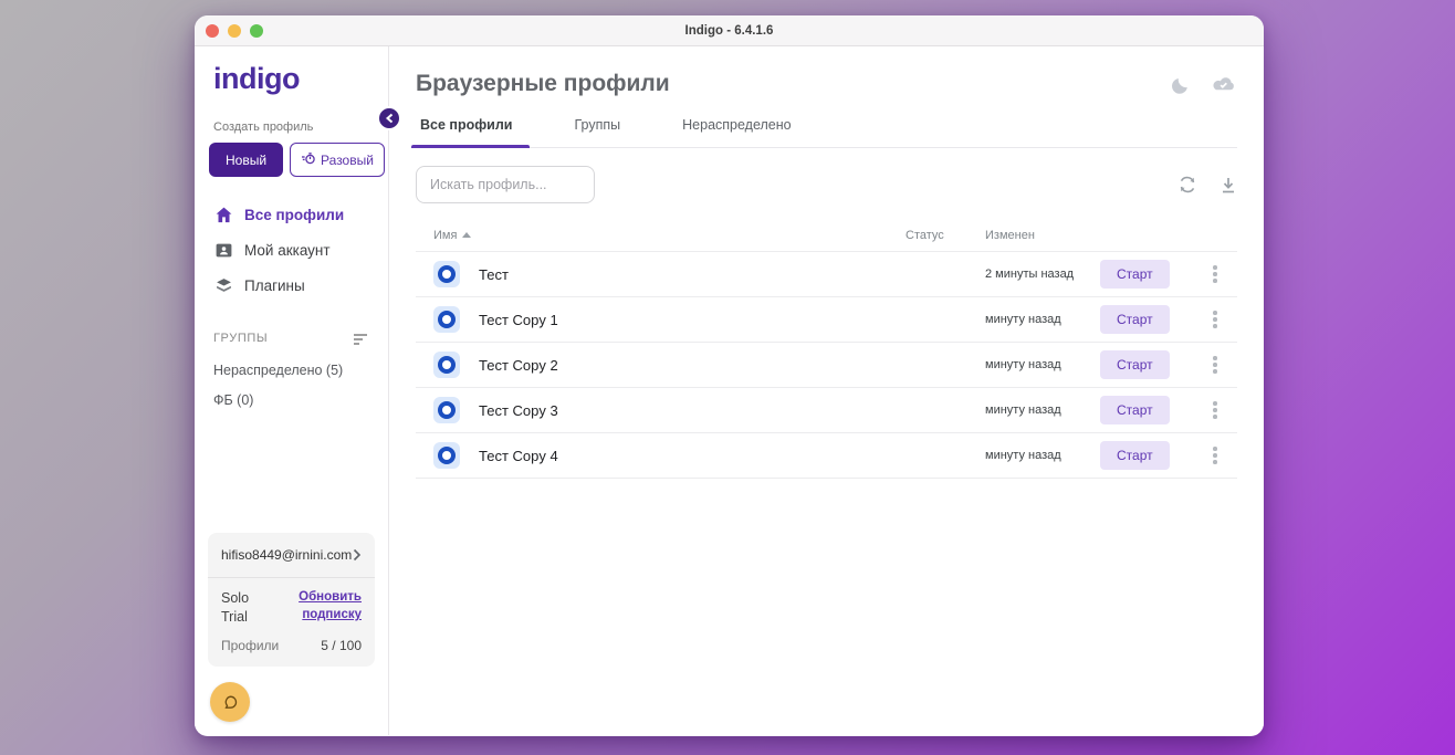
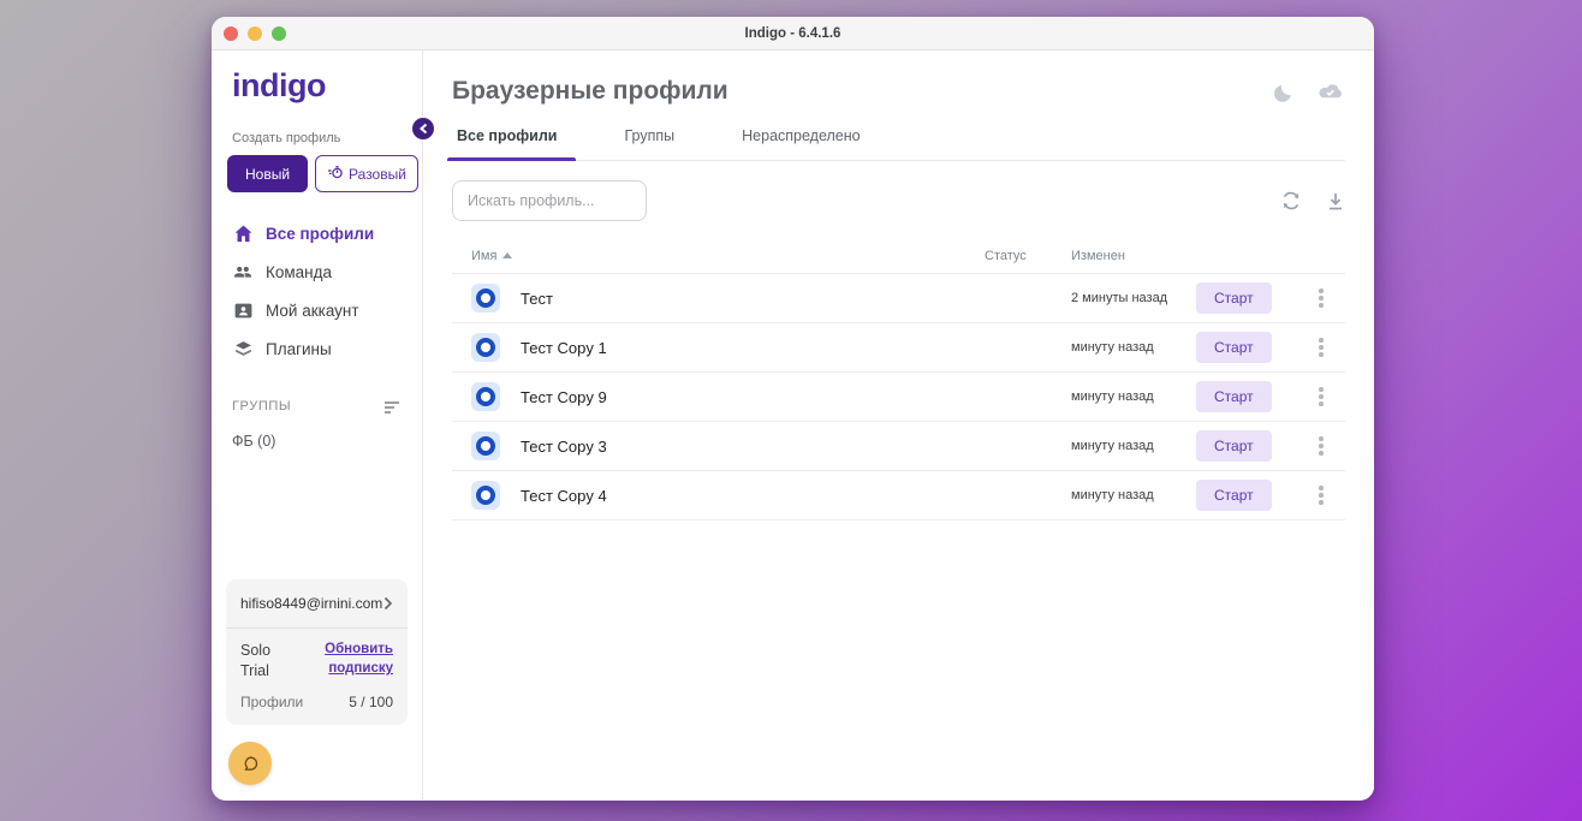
  Indigo - 6.4.1.6
  indigo
  Создать профиль
  Новый
  Разовый
  Все профили
+ Команда
  Мой аккаунт
  Плагины
  ГРУППЫ
- Нераспределено (5)
  ФБ (0)
  hifiso8449@irnini.com
  Solo
  Trial
  Обновить
  подписку
  Профили
  5 / 100
  Браузерные профили
  Все профили
  Группы
  Нераспределено
  Искать профиль...
  Имя
  Статус
  Изменен
  Тест
  2 минуты назад
  Старт
  Тест Copy 1
  минуту назад
  Старт
- Тест Copy 2
+ Тест Copy 9
  минуту назад
  Старт
  Тест Copy 3
  минуту назад
  Старт
  Тест Copy 4
  минуту назад
  Старт
